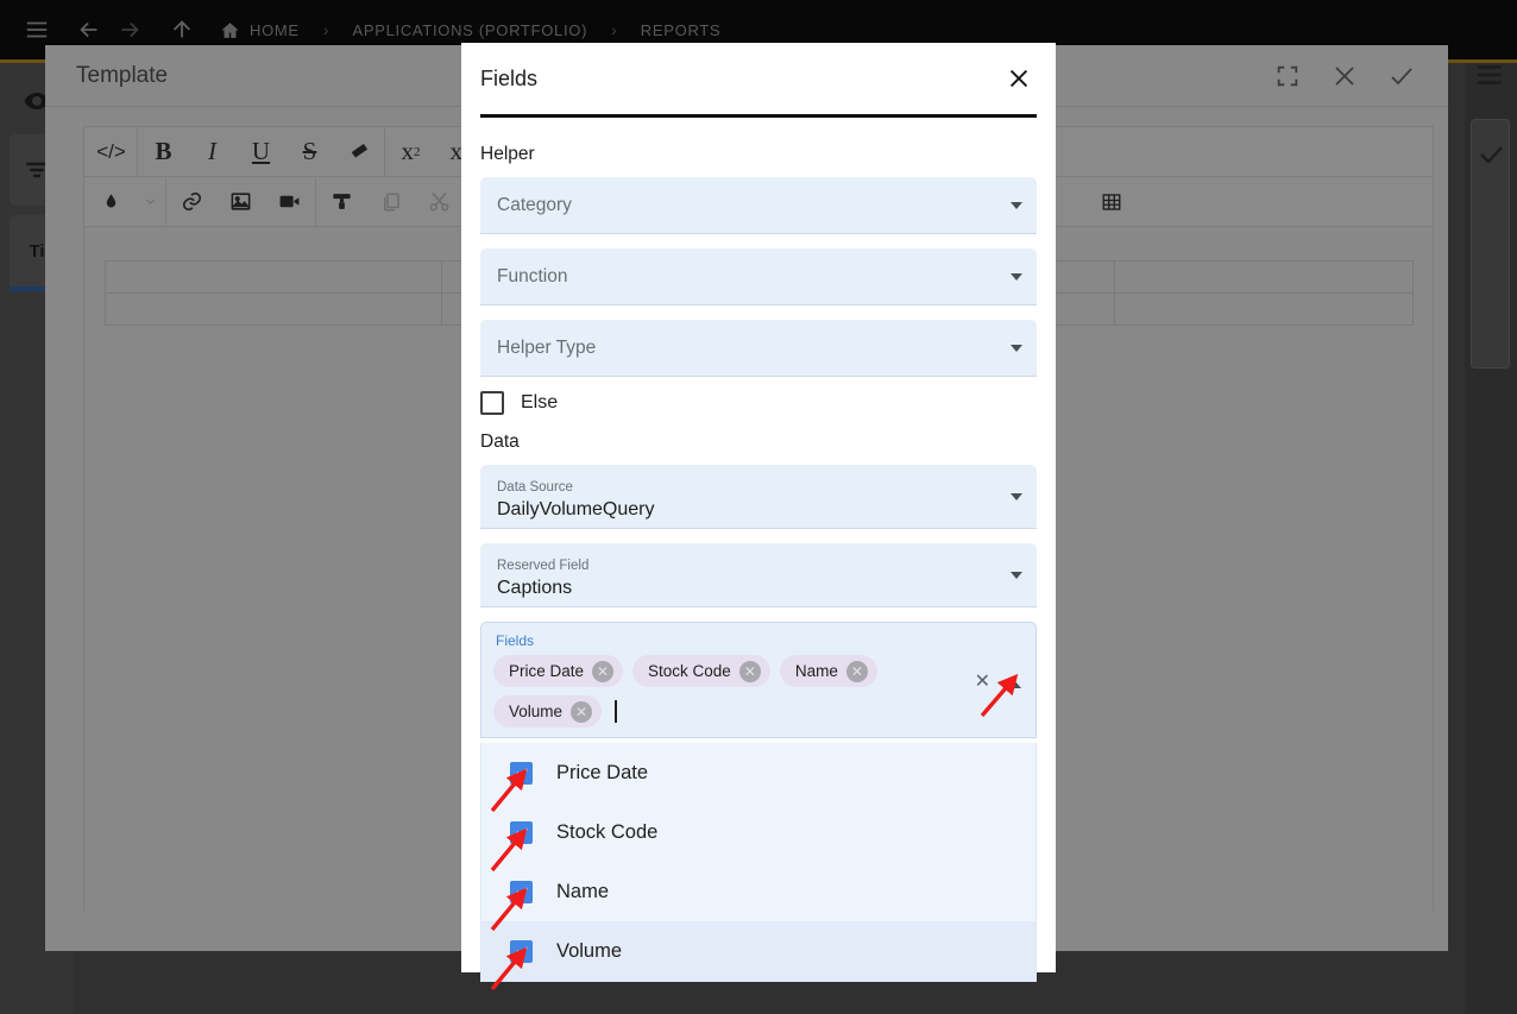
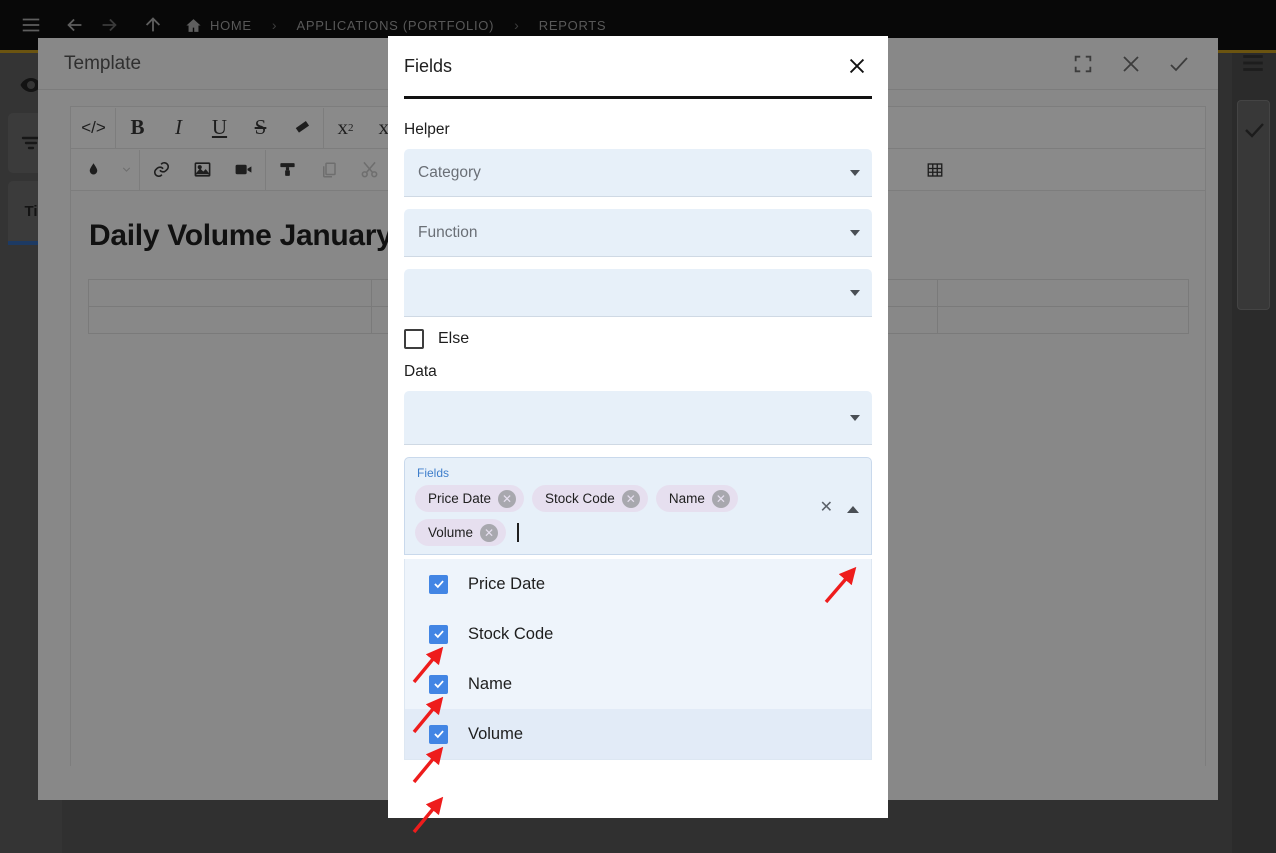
  HOME
  ›
  APPLICATIONS (PORTFOLIO)
  ›
  REPORTS
  Ti
  Template
  </>
  B
  I
  U
  S
  x
  2
  x
+ Daily Volume January
  Fields
  Helper
  Category
  Function
- Helper Type
  Else
  Data
- Data Source
- DailyVolumeQuery
- Reserved Field
- Captions
  Fields
  Price Date
  ✕
  Stock Code
  ✕
  Name
  ✕
  Volume
  ✕
  ✕
  Price Date
  Stock Code
  Name
  Volume
